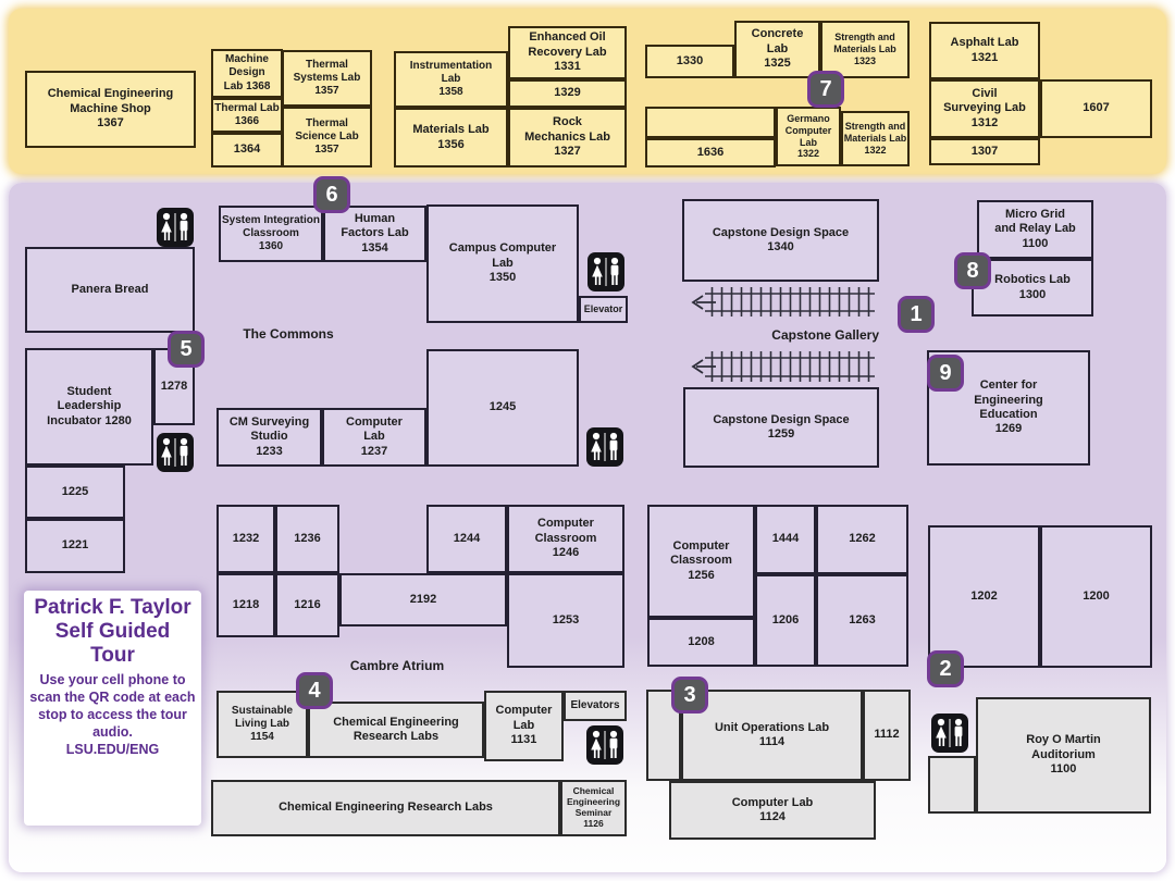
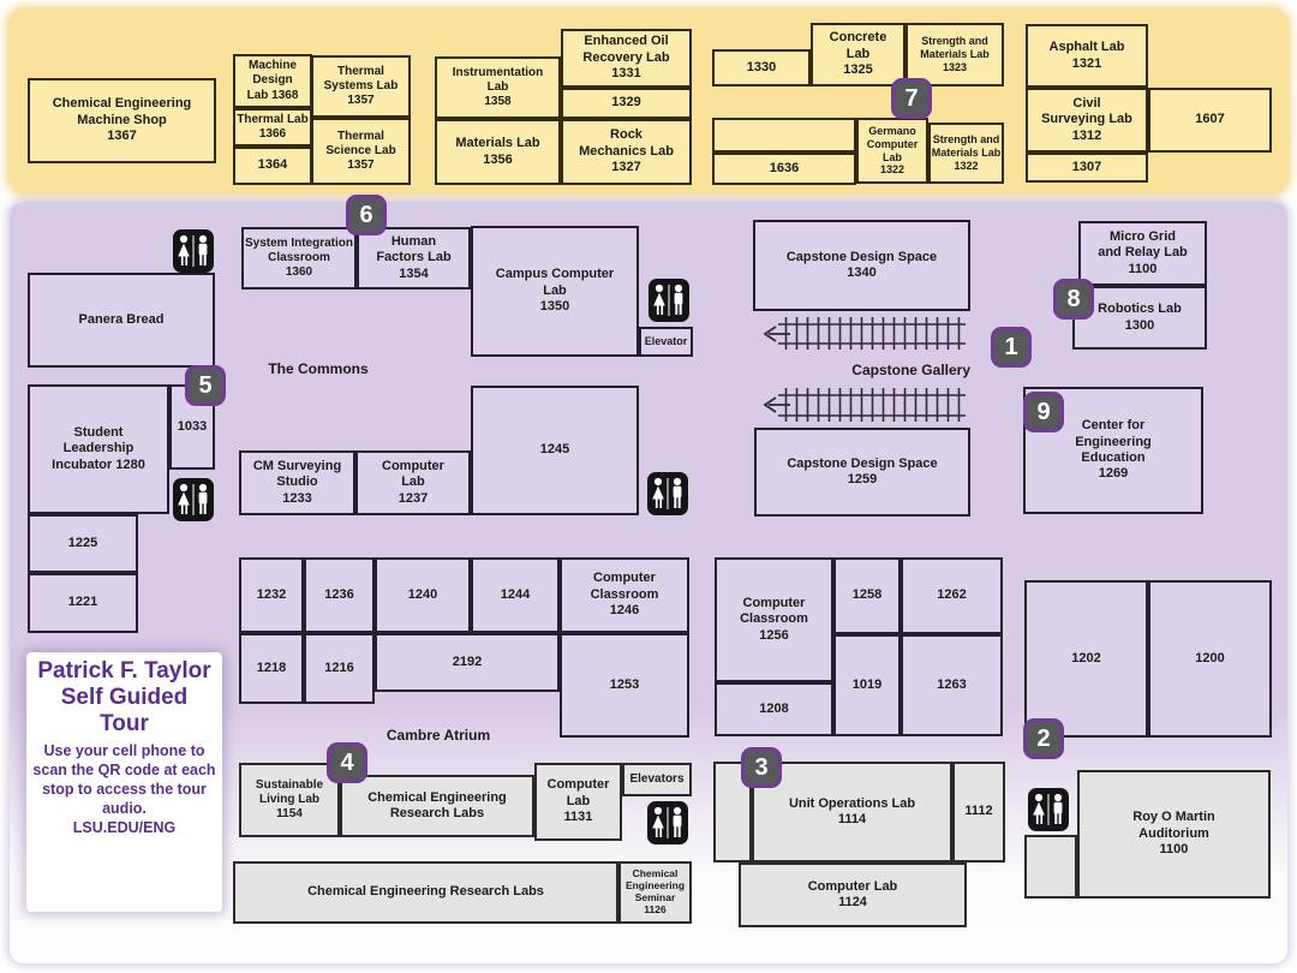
  Chemical Engineering
  Machine Shop
  1367
  Machine
  Design
  Lab 1368
  Thermal
  Systems Lab
  1357
  Thermal Lab
  1366
  1364
  Thermal
  Science Lab
  1357
  Instrumentation
  Lab
  1358
  Enhanced Oil
  Recovery Lab
  1331
  1329
  Materials Lab
  1356
  Rock
  Mechanics Lab
  1327
  1330
  Concrete
  Lab
  1325
  Strength and
  Materials Lab
  1323
  1636
  Germano
  Computer
  Lab
  1322
  Strength and
  Materials Lab
  1322
  Asphalt Lab
  1321
  Civil
  Surveying Lab
  1312
  1607
  1307
  Panera Bread
  System Integration
  Classroom
  1360
  Human
  Factors Lab
  1354
  Campus Computer
  Lab
  1350
  Elevator
  Capstone Design Space
  1340
  Capstone Design Space
  1259
  Micro Grid
  and Relay Lab
  1100
  Robotics Lab
  1300
  Center for
  Engineering
  Education
  1269
  Student
  Leadership
  Incubator 1280
- 1278
+ 1033
  1225
  1221
  CM Surveying
  Studio
  1233
  Computer
  Lab
  1237
  1245
  1232
  1236
+ 1240
  1244
  Computer
  Classroom
  1246
  1218
  1216
  2192
  1253
  Computer
  Classroom
  1256
- 1444
+ 1258
  1262
- 1206
+ 1019
  1263
  1208
  1202
  1200
  Sustainable
  Living Lab
  1154
  Chemical Engineering
  Research Labs
  Computer
  Lab
  1131
  Elevators
  Chemical Engineering Research Labs
  Chemical
  Engineering
  Seminar
  1126
  Unit Operations Lab
  1114
  1112
  Computer Lab
  1124
  Roy O Martin
  Auditorium
  1100
  The Commons
  Capstone Gallery
  Cambre Atrium
  1
  2
  3
  4
  5
  6
  7
  8
  9
  Patrick F. Taylor
  Self Guided
  Tour
  Use your cell phone to scan the QR code at each stop to access the tour audio.
  LSU.EDU/ENG
